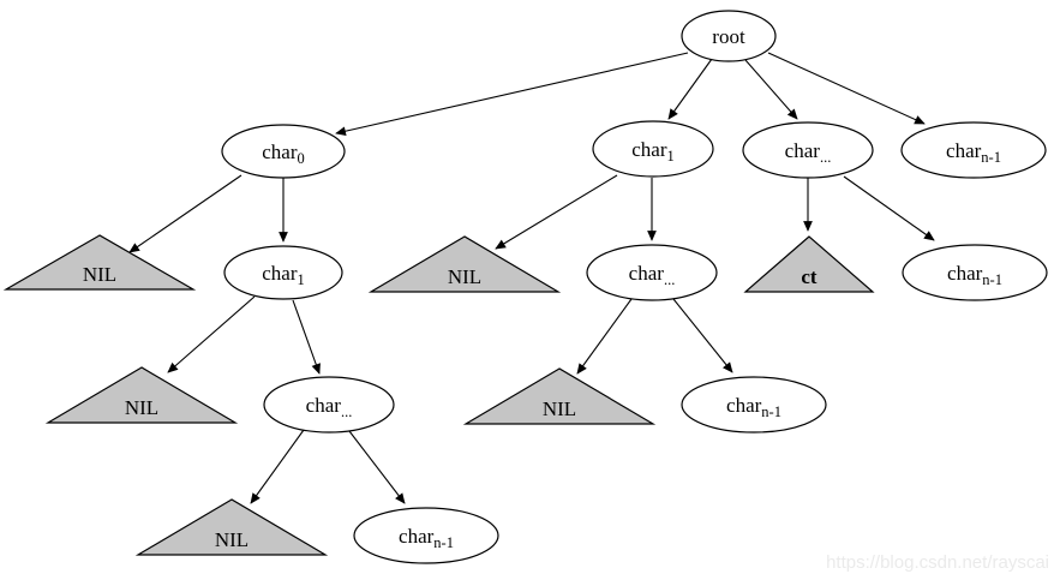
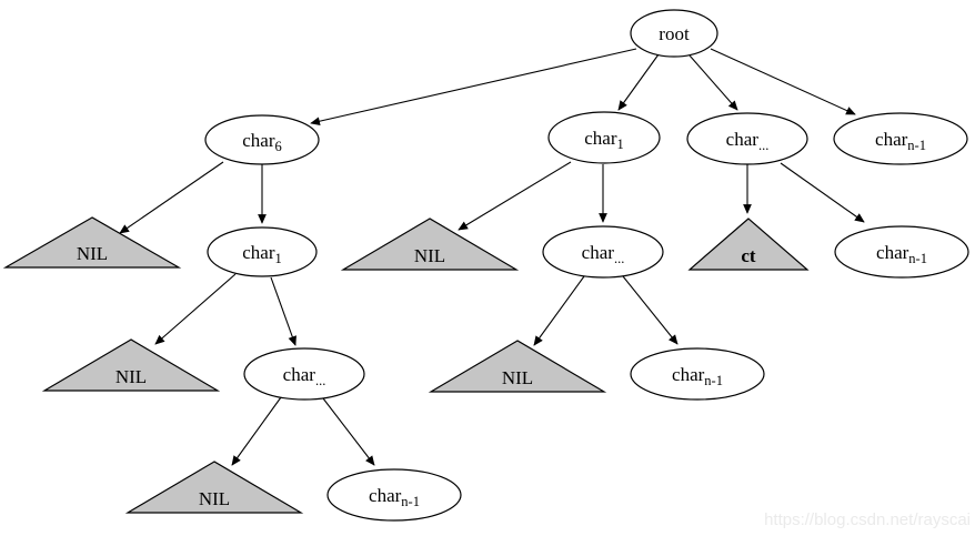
  root
- char0
+ char6
  char1
  char...
  charn-1
  NIL
  char1
  NIL
  char...
  ct
  charn-1
  NIL
  char...
  NIL
  charn-1
  NIL
  charn-1
